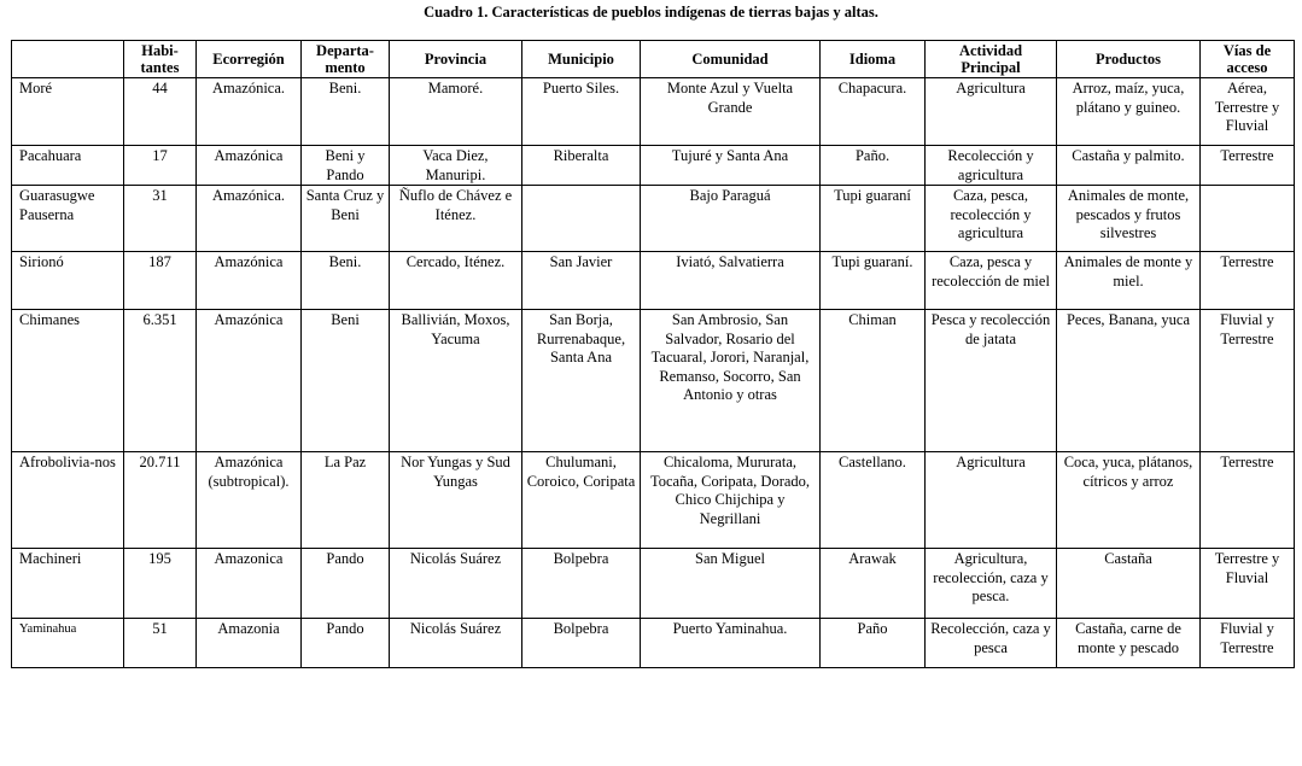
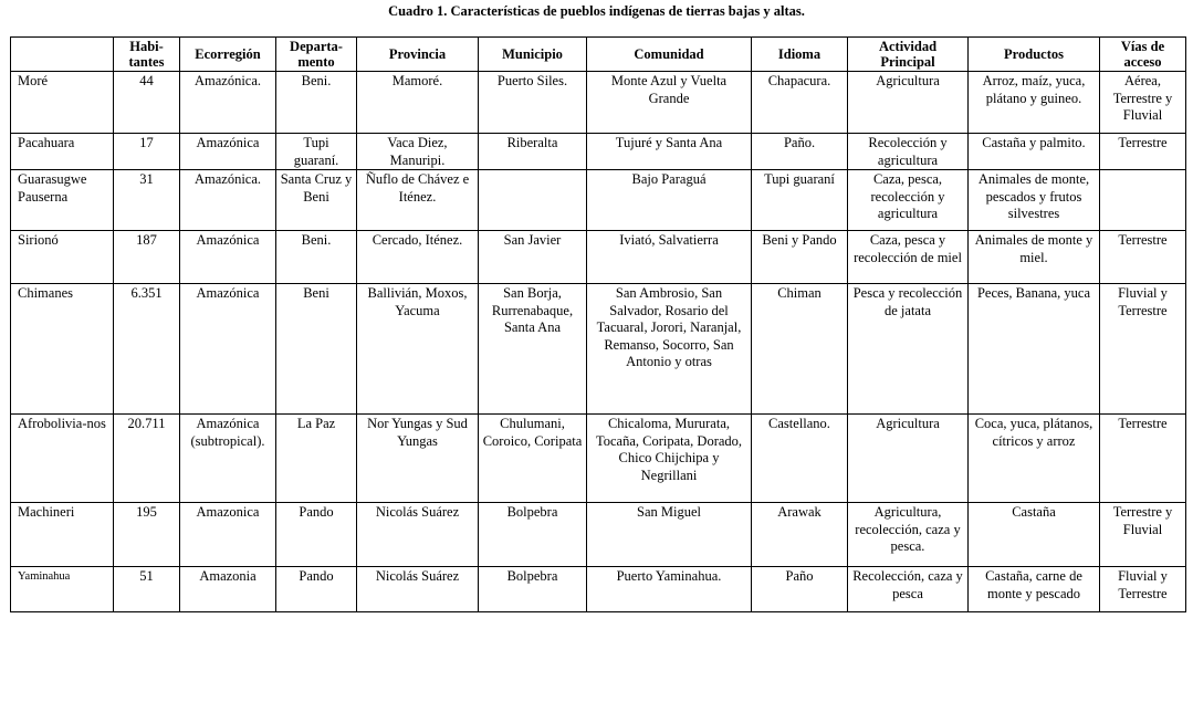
  Cuadro 1. Características de pueblos indígenas de tierras bajas y altas.
  	Habi-tantes	Ecorregión	Departa-mento	Provincia	Municipio	Comunidad	Idioma	Actividad Principal	Productos	Vías de acceso
  Moré	44	Amazónica.	Beni.	Mamoré.	Puerto Siles.	Monte Azul y Vuelta Grande	Chapacura.	Agricultura	Arroz, maíz, yuca, plátano y guineo.	Aérea, Terrestre y Fluvial
- Pacahuara	17	Amazónica	Beni y Pando	Vaca Diez, Manuripi.	Riberalta	Tujuré y Santa Ana	Paño.	Recolección y agricultura	Castaña y palmito.	Terrestre
+ Pacahuara	17	Amazónica	Tupi guaraní.	Vaca Diez, Manuripi.	Riberalta	Tujuré y Santa Ana	Paño.	Recolección y agricultura	Castaña y palmito.	Terrestre
  Guarasugwe Pauserna	31	Amazónica.	Santa Cruz y Beni	Ñuflo de Chávez e Iténez.		Bajo Paraguá	Tupi guaraní	Caza, pesca, recolección y agricultura	Animales de monte, pescados y frutos silvestres
- Sirionó	187	Amazónica	Beni.	Cercado, Iténez.	San Javier	Iviató, Salvatierra	Tupi guaraní.	Caza, pesca y recolección de miel	Animales de monte y miel.	Terrestre
+ Sirionó	187	Amazónica	Beni.	Cercado, Iténez.	San Javier	Iviató, Salvatierra	Beni y Pando	Caza, pesca y recolección de miel	Animales de monte y miel.	Terrestre
  Chimanes	6.351	Amazónica	Beni	Ballivián, Moxos, Yacuma	San Borja, Rurrenabaque, Santa Ana	San Ambrosio, San Salvador, Rosario del Tacuaral, Jorori, Naranjal, Remanso, Socorro, San Antonio y otras	Chiman	Pesca y recolección de jatata	Peces, Banana, yuca	Fluvial y Terrestre
  Afrobolivia-nos	20.711	Amazónica (subtropical).	La Paz	Nor Yungas y Sud Yungas	Chulumani, Coroico, Coripata	Chicaloma, Mururata, Tocaña, Coripata, Dorado, Chico Chijchipa y Negrillani	Castellano.	Agricultura	Coca, yuca, plátanos, cítricos y arroz	Terrestre
  Machineri	195	Amazonica	Pando	Nicolás Suárez	Bolpebra	San Miguel	Arawak	Agricultura, recolección, caza y pesca.	Castaña	Terrestre y Fluvial
  Yaminahua	51	Amazonia	Pando	Nicolás Suárez	Bolpebra	Puerto Yaminahua.	Paño	Recolección, caza y pesca	Castaña, carne de monte y pescado	Fluvial y Terrestre
